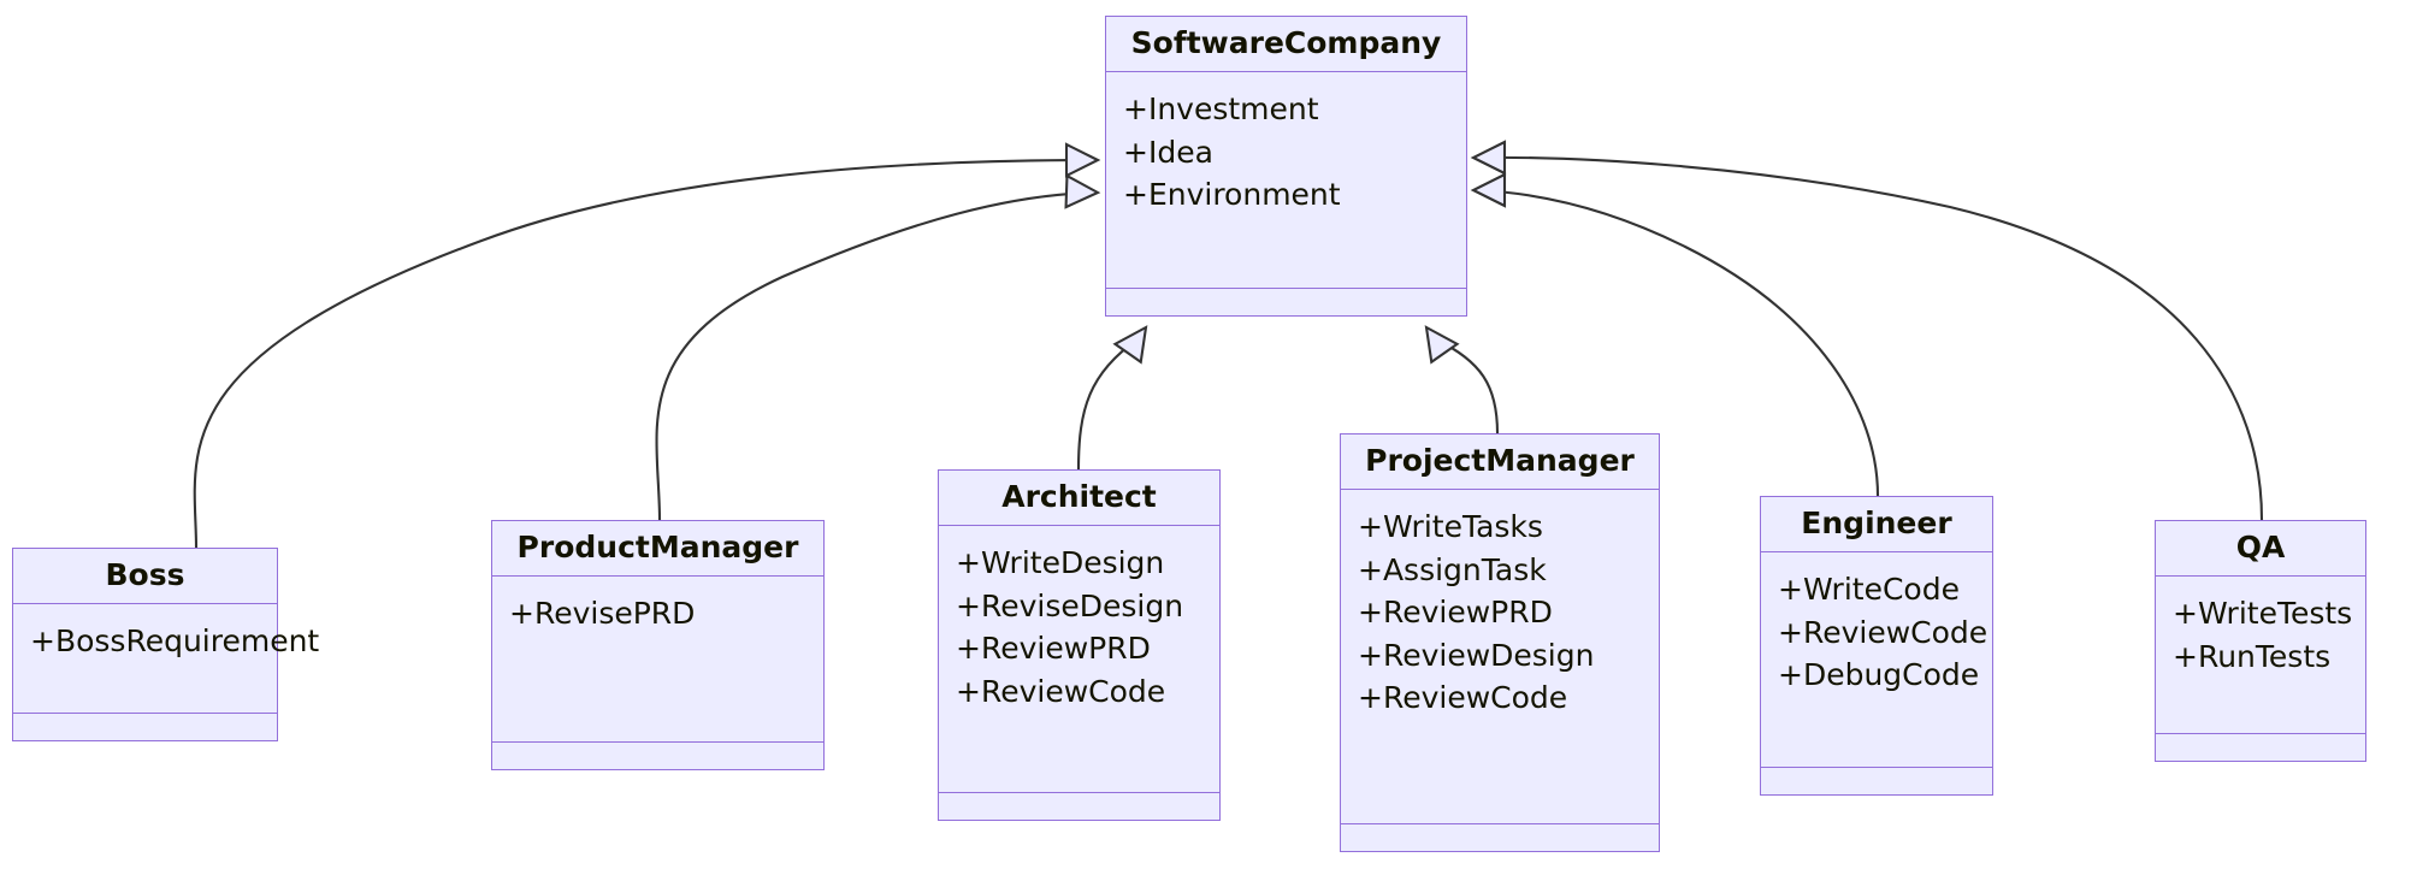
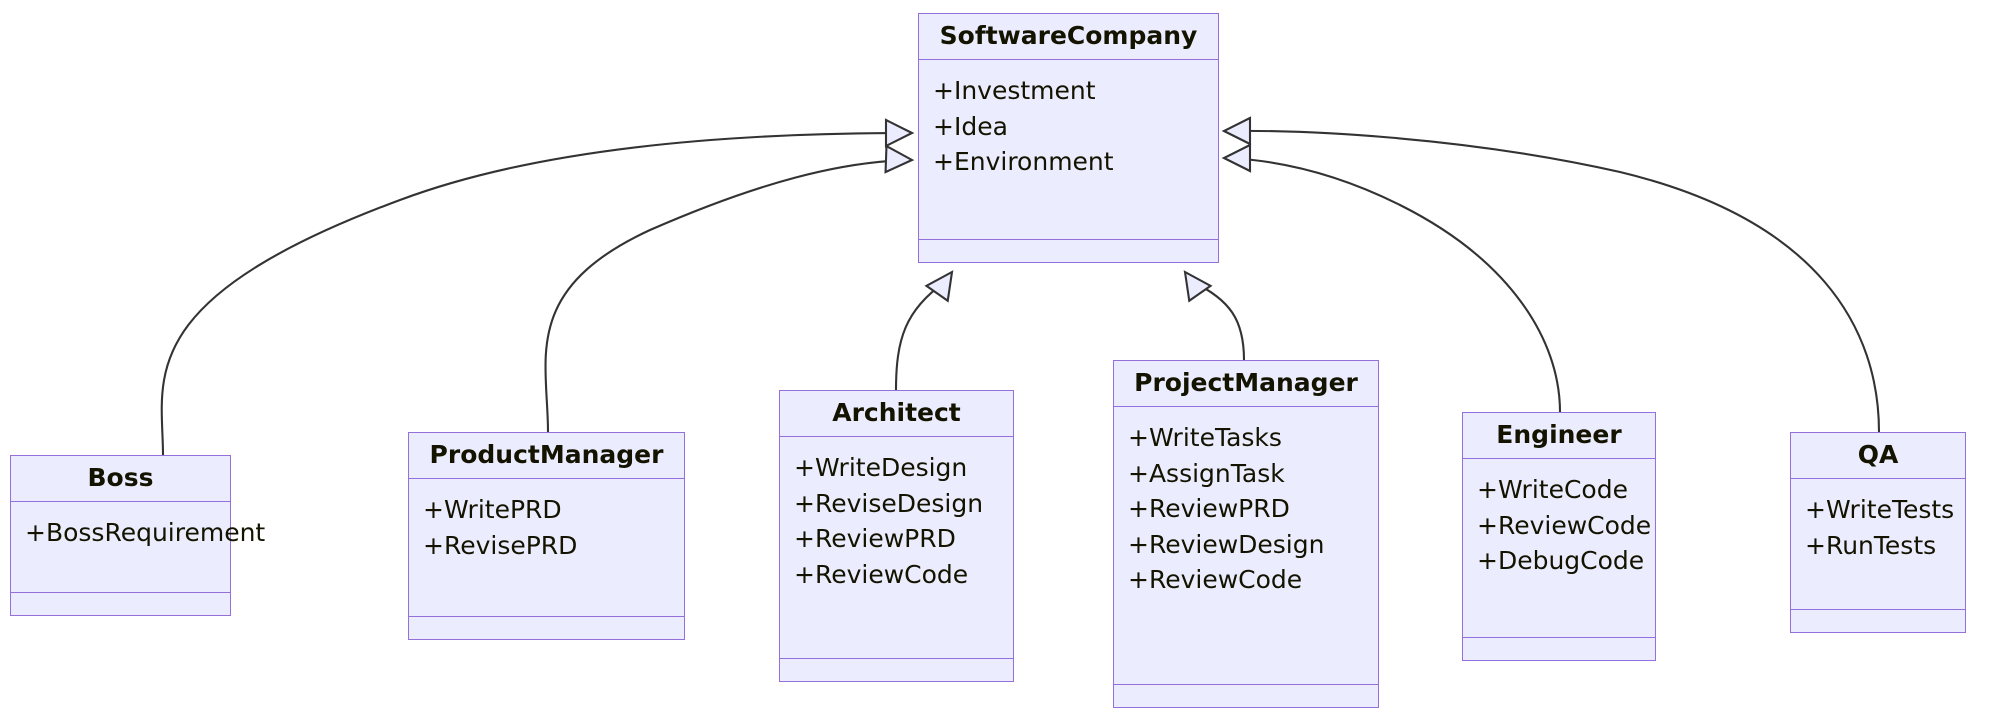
  SoftwareCompany
  +Investment
  +Idea
  +Environment
  Boss
  +BossRequirement
  ProductManager
+ +WritePRD
  +RevisePRD
  Architect
  +WriteDesign
  +ReviseDesign
  +ReviewPRD
  +ReviewCode
  ProjectManager
  +WriteTasks
  +AssignTask
  +ReviewPRD
  +ReviewDesign
  +ReviewCode
  Engineer
  +WriteCode
  +ReviewCode
  +DebugCode
  QA
  +WriteTests
  +RunTests
